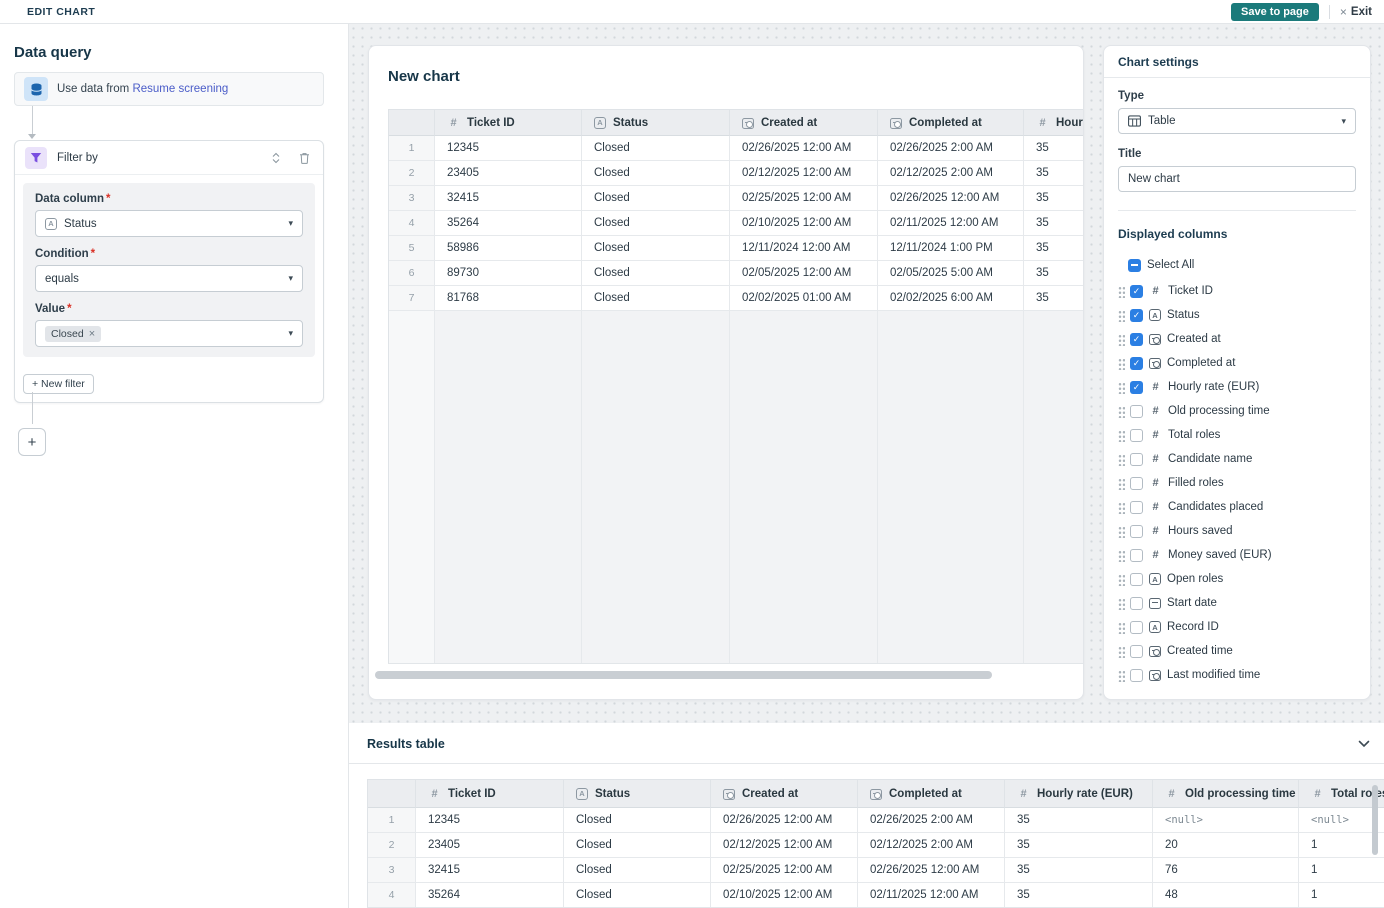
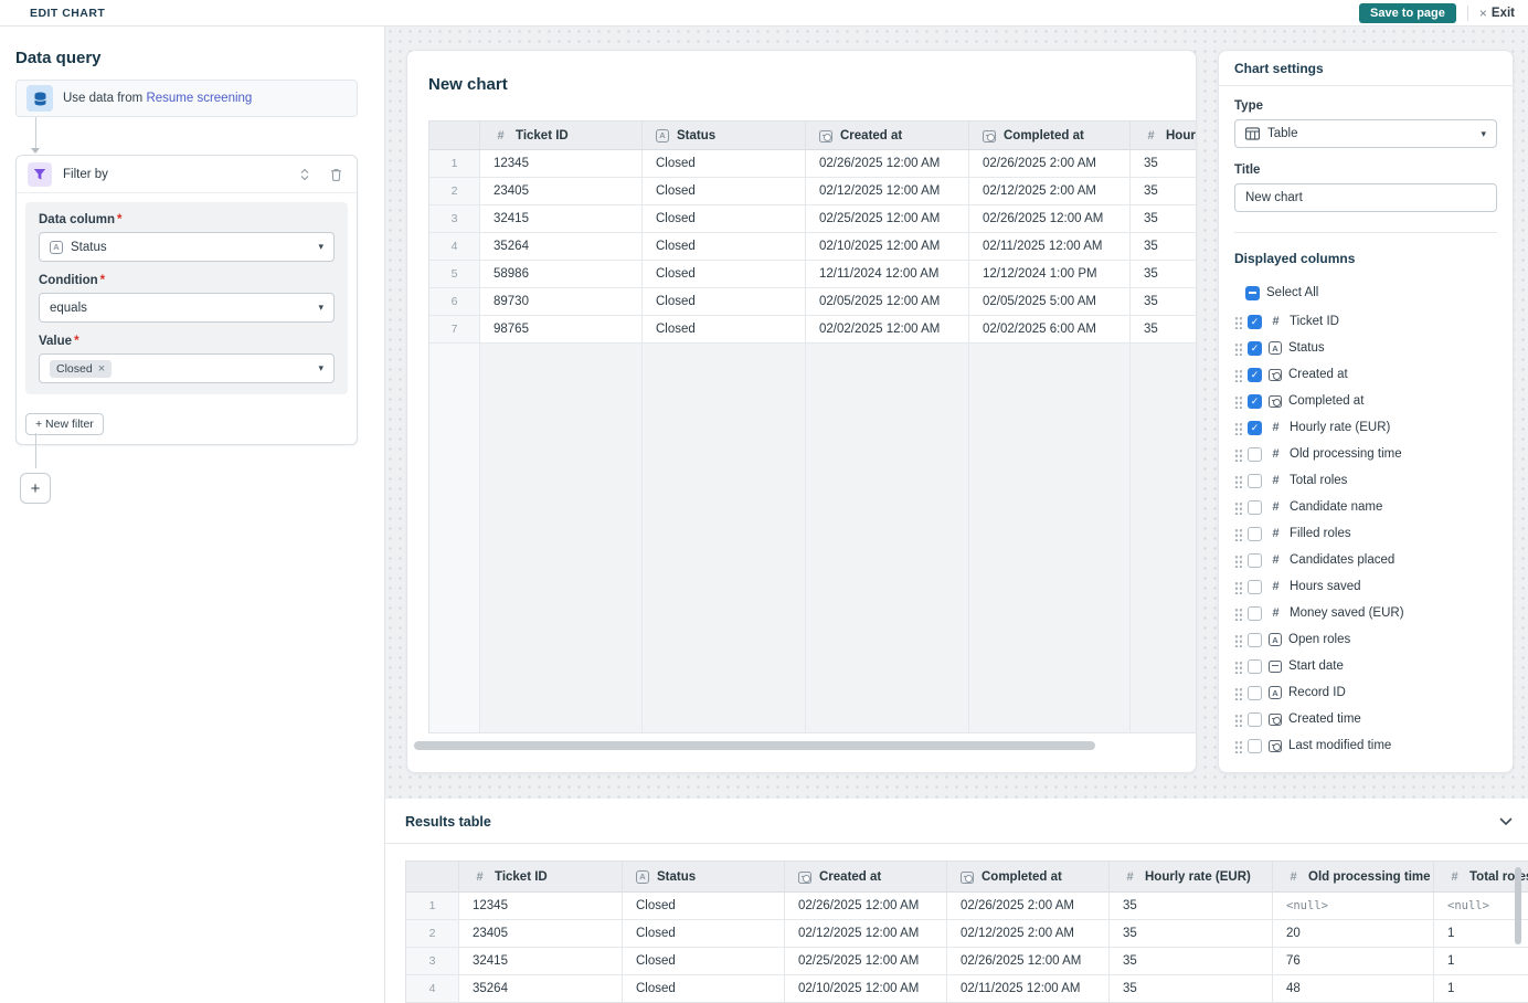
  EDIT CHART
  Save to page
  ×
  Exit
  Data query
  Use data from Resume screening
  Filter by
  Data column *
  Status
  ▾
  Condition *
  equals
  ▾
  Value *
  Closed
  ×
  ▾
  + New filter
  +
  New chart
  Ticket ID
  Status
  Created at
  Completed at
  1
  12345
  Closed
  02/26/2025 12:00 AM
  02/26/2025 2:00 AM
  35
  2
  23405
  Closed
  02/12/2025 12:00 AM
  02/12/2025 2:00 AM
  35
  3
  32415
  Closed
  02/25/2025 12:00 AM
  02/26/2025 12:00 AM
  35
  4
  35264
  Closed
  02/10/2025 12:00 AM
  02/11/2025 12:00 AM
  35
  5
  58986
  Closed
  12/11/2024 12:00 AM
- 12/11/2024 1:00 PM
+ 12/12/2024 1:00 PM
  35
  6
  89730
  Closed
  02/05/2025 12:00 AM
  02/05/2025 5:00 AM
  35
  7
- 81768
+ 98765
  Closed
- 02/02/2025 01:00 AM
+ 02/02/2025 12:00 AM
  02/02/2025 6:00 AM
  35
  Chart settings
  Type
  Table
  ▾
  Title
  New chart
  Displayed columns
  Select All
  Ticket ID
  Status
  Created at
  Completed at
  Hourly rate (EUR)
  Old processing time
  Total roles
  Candidate name
  Filled roles
  Candidates placed
  Hours saved
  Money saved (EUR)
  Open roles
  Start date
  Record ID
  Created time
  Last modified time
  Results table
  Ticket ID
  Status
  Created at
  Completed at
  Hourly rate (EUR)
  Old processing time
  Total roe
  1
  12345
  Closed
  02/26/2025 12:00 AM
  02/26/2025 2:00 AM
  35
  <null>
  <null>
  2
  23405
  Closed
  02/12/2025 12:00 AM
  02/12/2025 2:00 AM
  35
  20
  1
  3
  32415
  Closed
  02/25/2025 12:00 AM
  02/26/2025 12:00 AM
  35
  76
  1
  4
  35264
  Closed
  02/10/2025 12:00 AM
  02/11/2025 12:00 AM
  35
  48
  1
